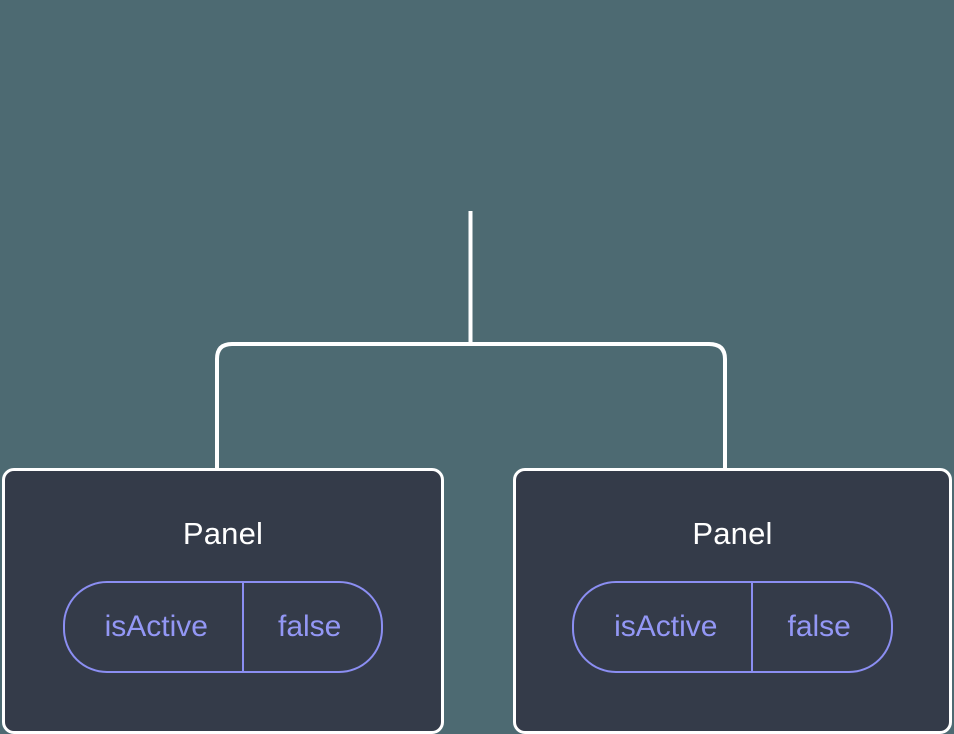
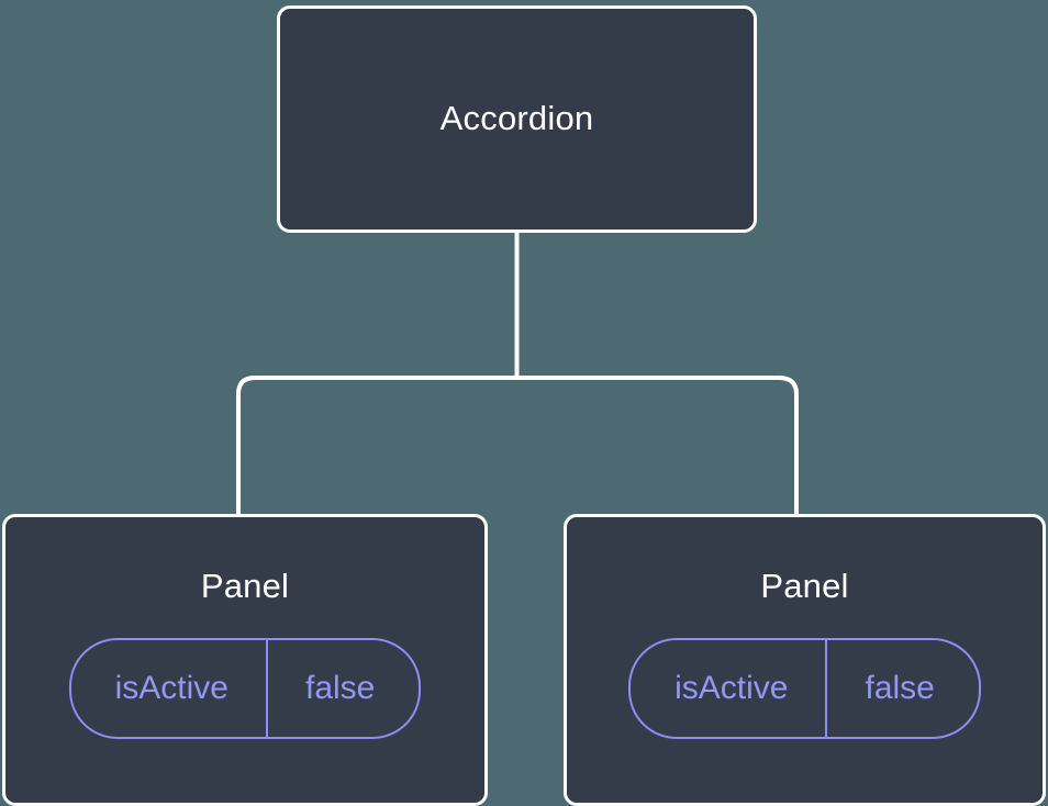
+ Accordion
  Panel
  isActive
  false
  Panel
  isActive
  false
